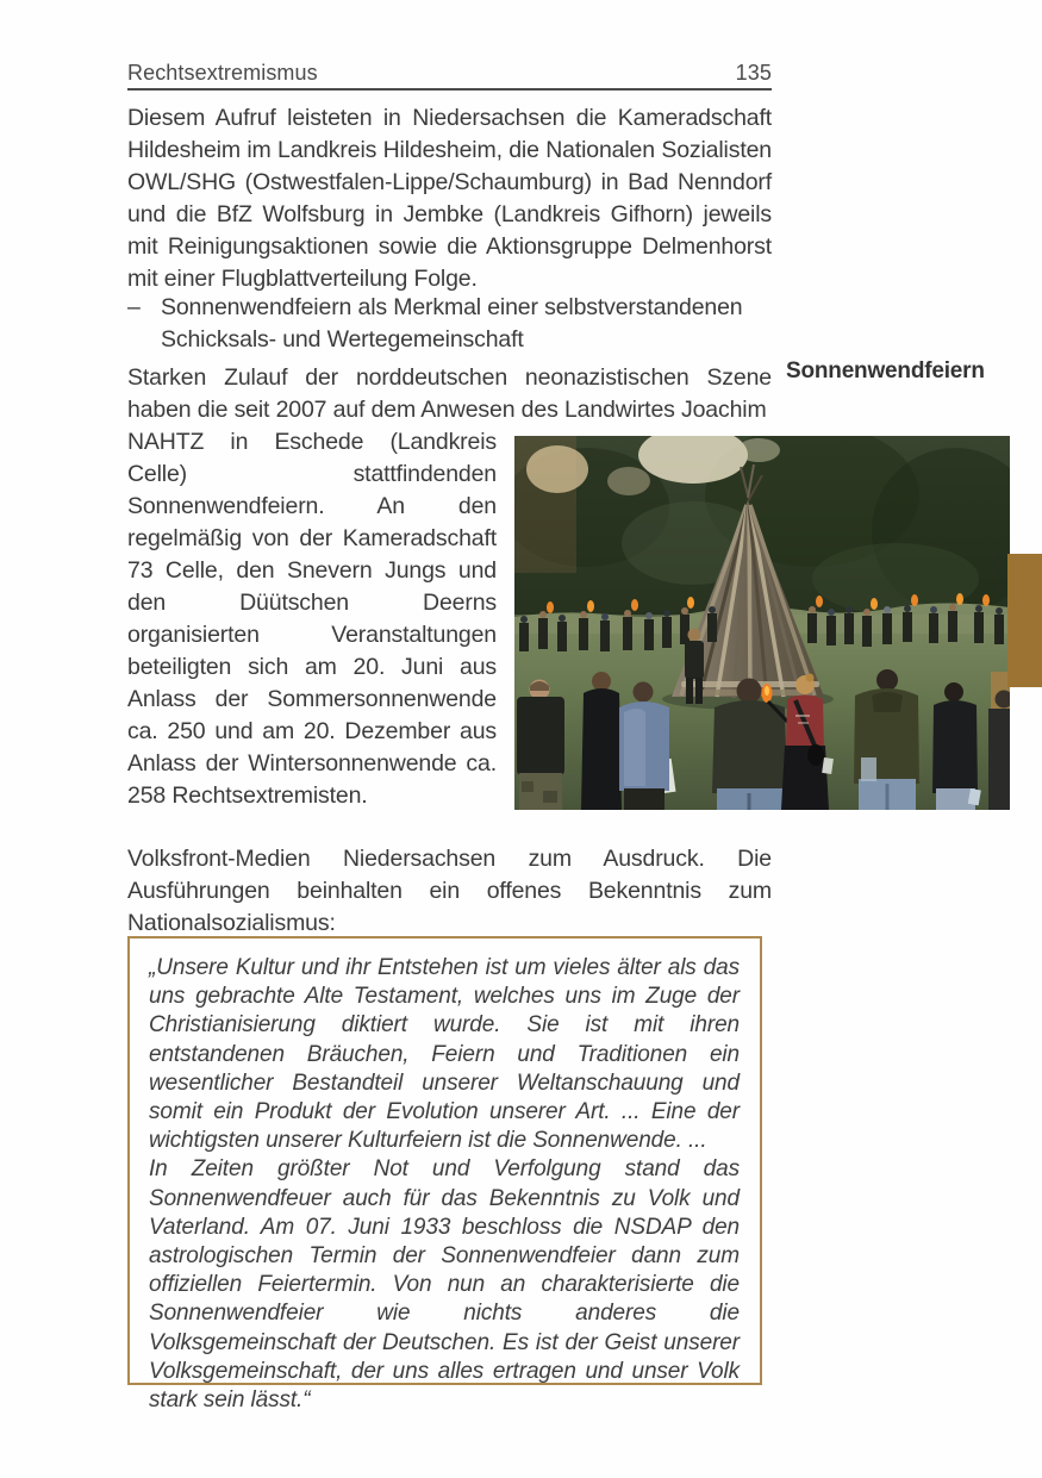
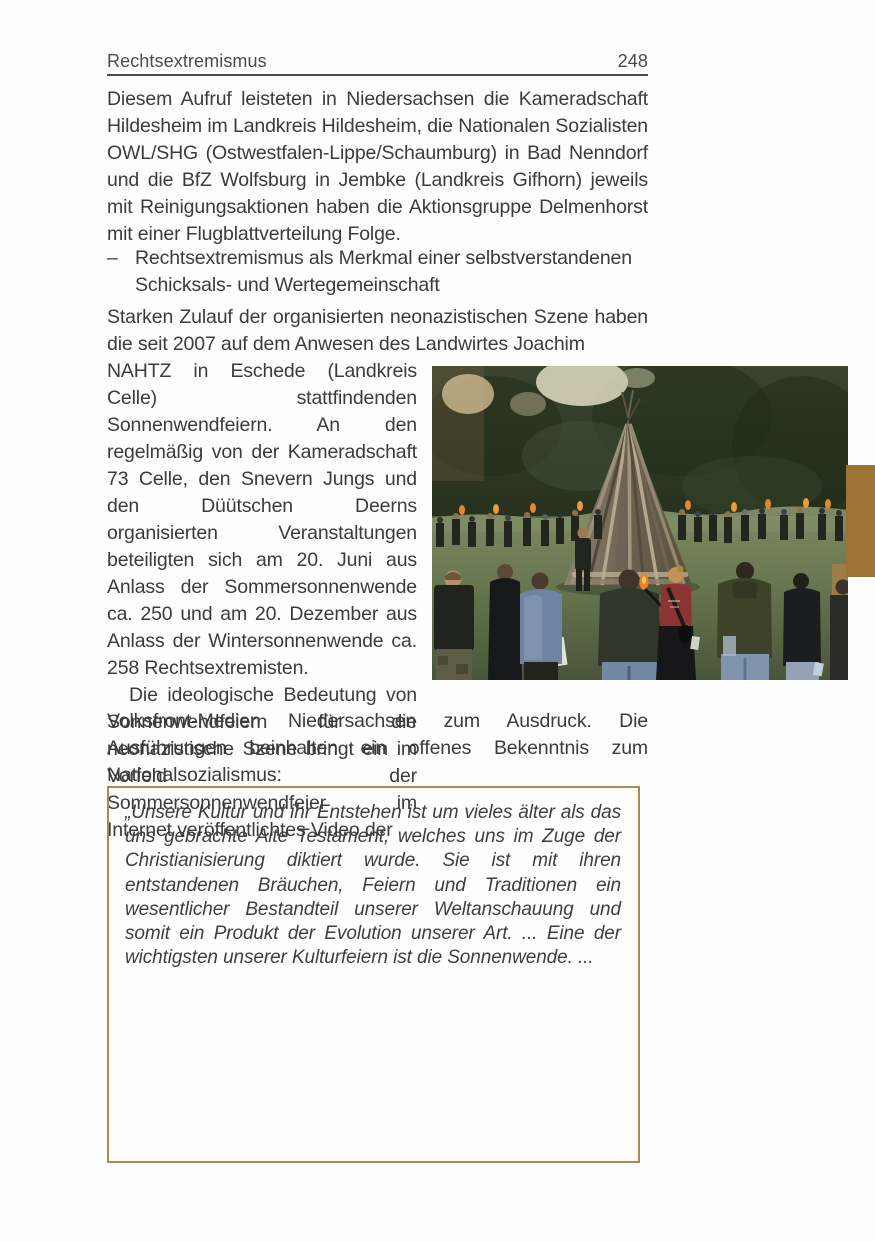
  Rechtsextremismus
- 135
+ 248
- Diesem Aufruf leisteten in Niedersachsen die Kameradschaft Hildesheim im Landkreis Hildesheim, die Nationalen Sozialisten OWL/SHG (Ostwestfalen-Lippe/Schaumburg) in Bad Nenndorf und die BfZ Wolfsburg in Jembke (Landkreis Gifhorn) jeweils mit Reinigungsaktionen sowie die Aktionsgruppe Delmenhorst mit einer Flugblattverteilung Folge.
+ Diesem Aufruf leisteten in Niedersachsen die Kameradschaft Hildesheim im Landkreis Hildesheim, die Nationalen Sozialisten OWL/SHG (Ostwestfalen-Lippe/Schaumburg) in Bad Nenndorf und die BfZ Wolfsburg in Jembke (Landkreis Gifhorn) jeweils mit Reinigungsaktionen haben die Aktionsgruppe Delmenhorst mit einer Flugblattverteilung Folge.
  –
- Sonnenwendfeiern als Merkmal einer selbstverstandenen Schicksals- und Wertegemeinschaft
+ Rechtsextremismus als Merkmal einer selbstverstandenen Schicksals- und Wertegemeinschaft
- Starken Zulauf der norddeutschen neonazistischen Szene haben die seit 2007 auf dem Anwesen des Landwirtes Joachim
+ Starken Zulauf der organisierten neonazistischen Szene haben die seit 2007 auf dem Anwesen des Landwirtes Joachim
  NAHTZ in Eschede (Landkreis Celle) stattfindenden Sonnenwendfeiern. An den regelmäßig von der Kameradschaft 73 Celle, den Snevern Jungs und den Düütschen Deerns organisierten Veranstaltungen beteiligten sich am 20. Juni aus Anlass der Sommersonnenwende ca. 250 und am 20. Dezember aus Anlass der Wintersonnenwende ca. 258 Rechtsextremisten.
+ Die ideologische Bedeutung von Sonnenwendfeiern für die neonazistische Szene bringt ein im Vorfeld der Sommersonnenwendfeier im Internet veröffentlichtes Video der
  Volksfront-Medien Niedersachsen zum Ausdruck. Die Ausführungen beinhalten ein offenes Bekenntnis zum Nationalsozialismus:
- Sonnenwendfeiern
  „Unsere Kultur und ihr Entstehen ist um vieles älter als das uns gebrachte Alte Testament, welches uns im Zuge der Christianisierung diktiert wurde. Sie ist mit ihren entstandenen Bräuchen, Feiern und Traditionen ein wesentlicher Bestandteil unserer Weltanschauung und somit ein Produkt der Evolution unserer Art. ... Eine der wichtigsten unserer Kulturfeiern ist die Sonnenwende. ...
- In Zeiten größter Not und Verfolgung stand das Sonnenwendfeuer auch für das Bekenntnis zu Volk und Vaterland. Am 07. Juni 1933 beschloss die NSDAP den astrologischen Termin der Sonnenwendfeier dann zum offiziellen Feiertermin. Von nun an charakterisierte die Sonnenwendfeier wie nichts anderes die Volksgemeinschaft der Deutschen. Es ist der Geist unserer Volksgemeinschaft, der uns alles ertragen und unser Volk stark sein lässt.“
